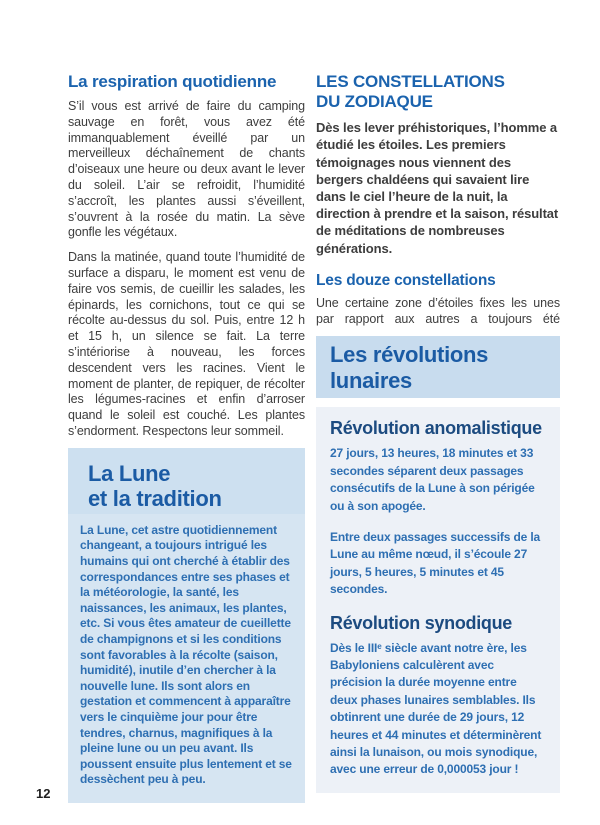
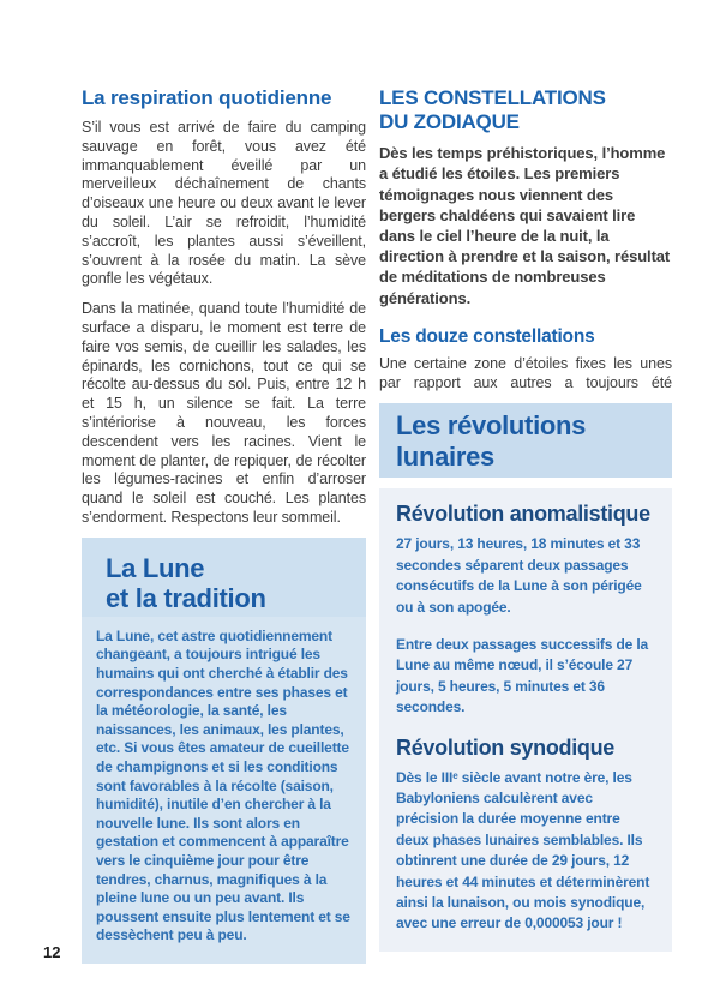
  La respiration quotidienne
  S’il vous est arrivé de faire du camping sauvage en forêt, vous avez été immanquablement éveillé par un merveilleux déchaînement de chants d’oiseaux une heure ou deux avant le lever du soleil. L’air se refroidit, l’humidité s’accroît, les plantes aussi s’éveillent, s’ouvrent à la rosée du matin. La sève gonfle les végétaux.
- Dans la matinée, quand toute l’humidité de surface a disparu, le moment est venu de faire vos semis, de cueillir les salades, les épinards, les cornichons, tout ce qui se récolte au-dessus du sol. Puis, entre 12 h et 15 h, un silence se fait. La terre s’intériorise à nouveau, les forces descendent vers les racines. Vient le moment de planter, de repiquer, de récolter les légumes-racines et enfin d’arroser quand le soleil est couché. Les plantes s’endorment. Respectons leur sommeil.
+ Dans la matinée, quand toute l’humidité de surface a disparu, le moment est terre de faire vos semis, de cueillir les salades, les épinards, les cornichons, tout ce qui se récolte au-dessus du sol. Puis, entre 12 h et 15 h, un silence se fait. La terre s’intériorise à nouveau, les forces descendent vers les racines. Vient le moment de planter, de repiquer, de récolter les légumes-racines et enfin d’arroser quand le soleil est couché. Les plantes s’endorment. Respectons leur sommeil.
  La Lune
  et la tradition
  La Lune, cet astre quotidiennement changeant, a toujours intrigué les humains qui ont cherché à établir des correspondances entre ses phases et la météorologie, la santé, les naissances, les animaux, les plantes, etc. Si vous êtes amateur de cueillette de champignons et si les conditions sont favorables à la récolte (saison, humidité), inutile d’en chercher à la nouvelle lune. Ils sont alors en gestation et commencent à apparaître vers le cinquième jour pour être tendres, charnus, magnifiques à la pleine lune ou un peu avant. Ils poussent ensuite plus lentement et se dessèchent peu à peu.
  LES CONSTELLATIONS
  DU ZODIAQUE
- Dès les lever préhistoriques, l’homme a étudié les étoiles. Les premiers témoignages nous viennent des bergers chaldéens qui savaient lire dans le ciel l’heure de la nuit, la direction à prendre et la saison, résultat de méditations de nombreuses générations.
+ Dès les temps préhistoriques, l’homme a étudié les étoiles. Les premiers témoignages nous viennent des bergers chaldéens qui savaient lire dans le ciel l’heure de la nuit, la direction à prendre et la saison, résultat de méditations de nombreuses générations.
  Les douze constellations
  Une certaine zone d’étoiles fixes les unes par rapport aux autres a toujours été
  Les révolutions
  lunaires
  Révolution anomalistique
  27 jours, 13 heures, 18 minutes et 33 secondes séparent deux passages consécutifs de la Lune à son périgée ou à son apogée.
- Entre deux passages successifs de la Lune au même nœud, il s’écoule 27 jours, 5 heures, 5 minutes et 45 secondes.
+ Entre deux passages successifs de la Lune au même nœud, il s’écoule 27 jours, 5 heures, 5 minutes et 36 secondes.
  Révolution synodique
  Dès le IIIᵉ siècle avant notre ère, les Babyloniens calculèrent avec précision la durée moyenne entre deux phases lunaires semblables. Ils obtinrent une durée de 29 jours, 12 heures et 44 minutes et déterminèrent ainsi la lunaison, ou mois synodique, avec une erreur de 0,000053 jour !
  12
